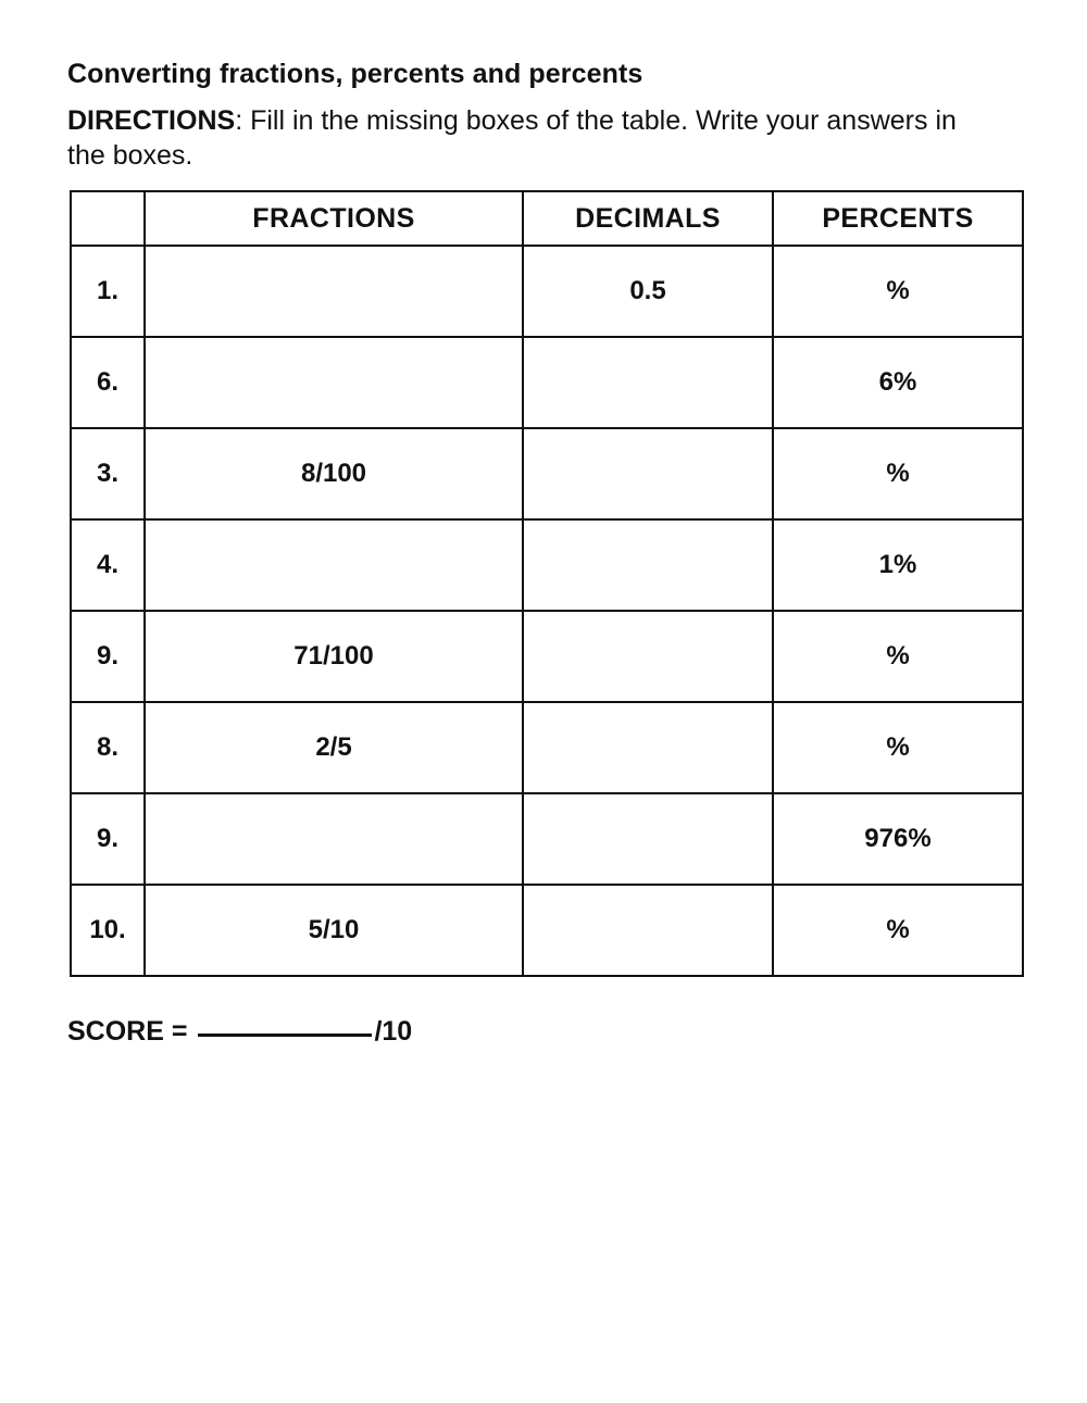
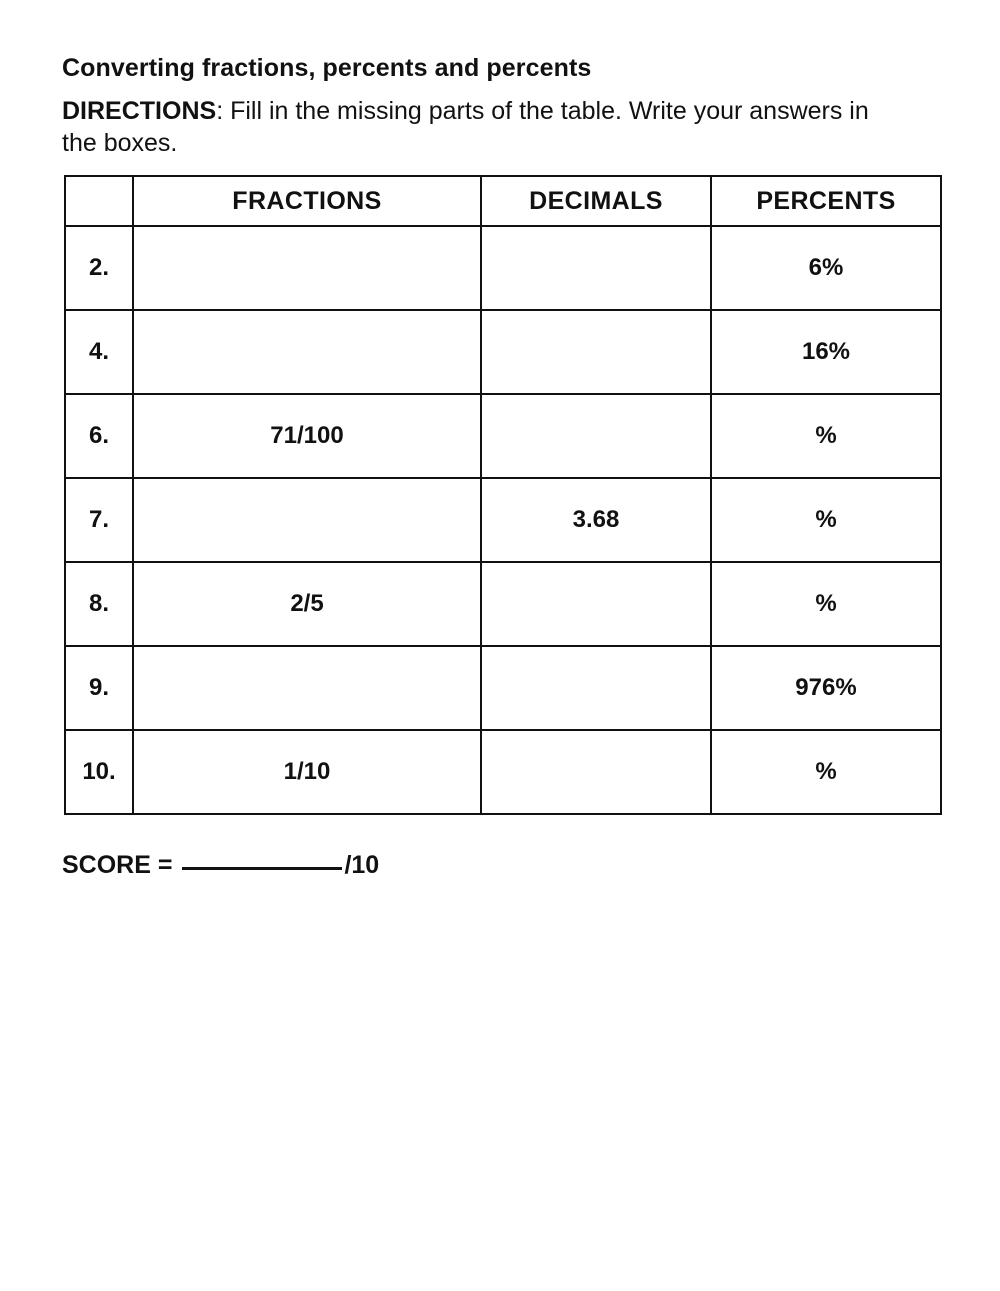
  Converting fractions, percents and percents
- DIRECTIONS: Fill in the missing boxes of the table. Write your answers in the boxes.
+ DIRECTIONS: Fill in the missing parts of the table. Write your answers in the boxes.
  	FRACTIONS	DECIMALS	PERCENTS
- 1.		0.5	%
- 6.			6%
+ 2.			6%
- 3.	8/100		%
- 4.			1%
+ 4.			16%
- 9.	71/100		%
+ 6.	71/100		%
+ 7.		3.68	%
  8.	2/5		%
  9.			976%
- 10.	5/10		%
+ 10.	1/10		%
  SCORE =
  /10
